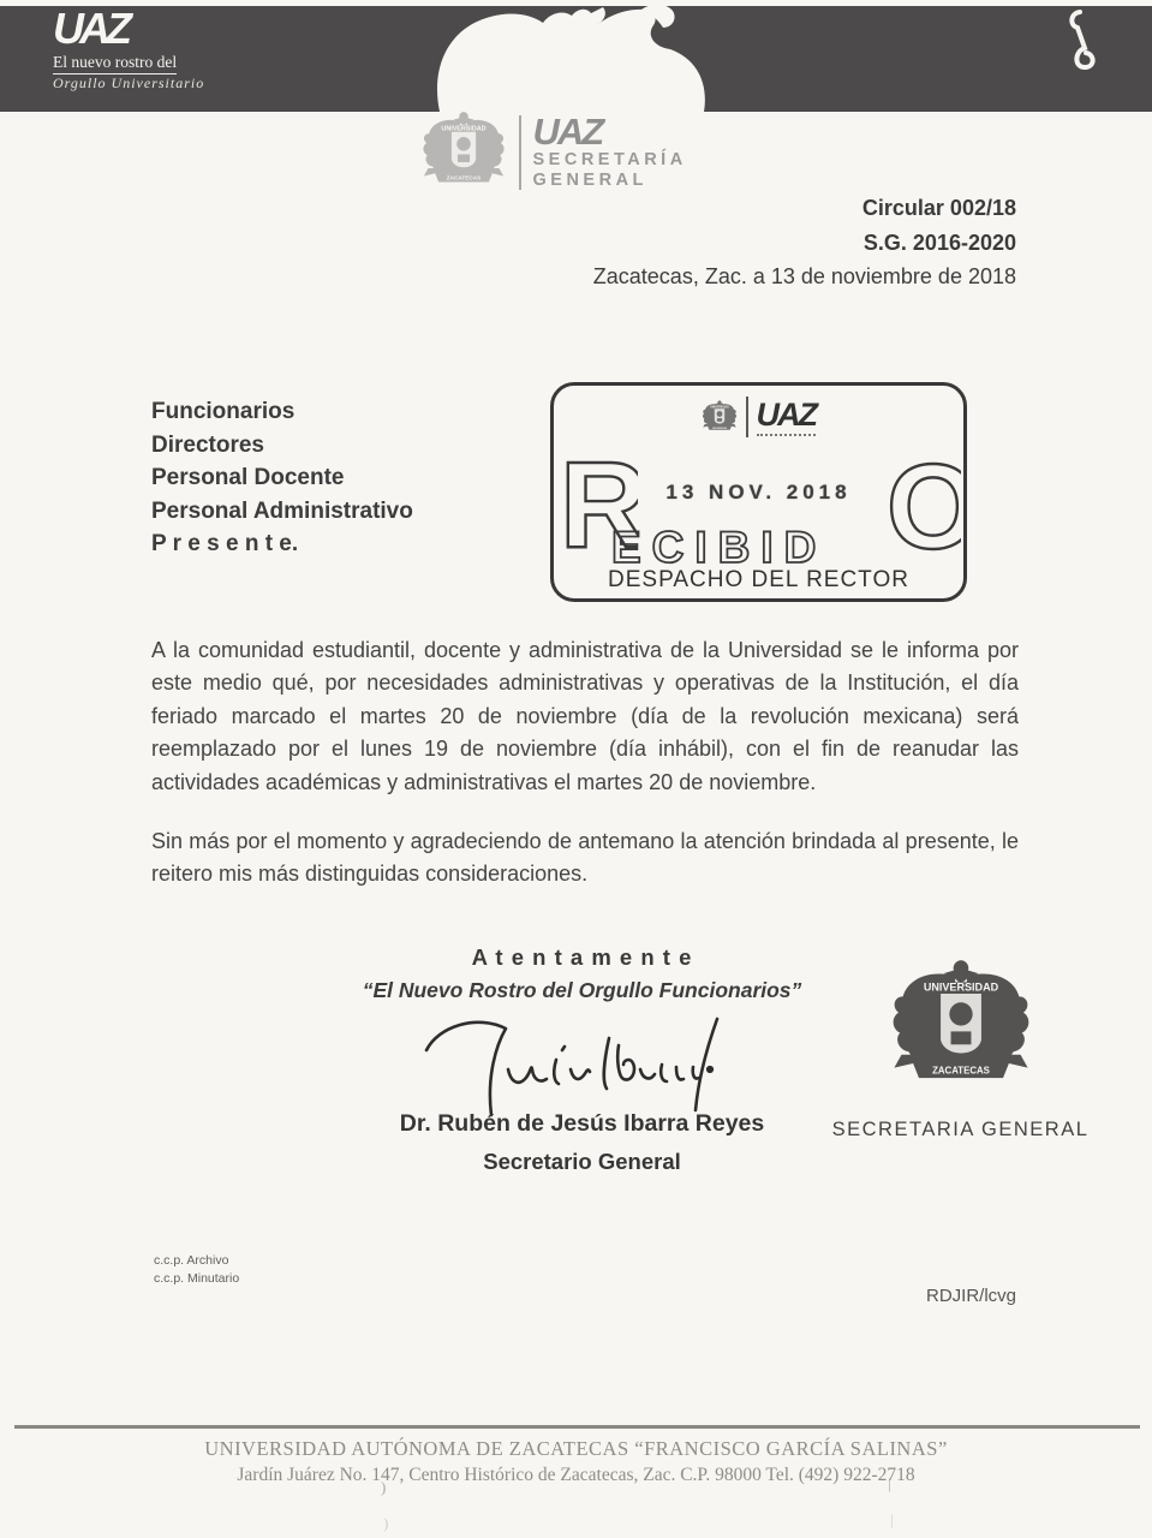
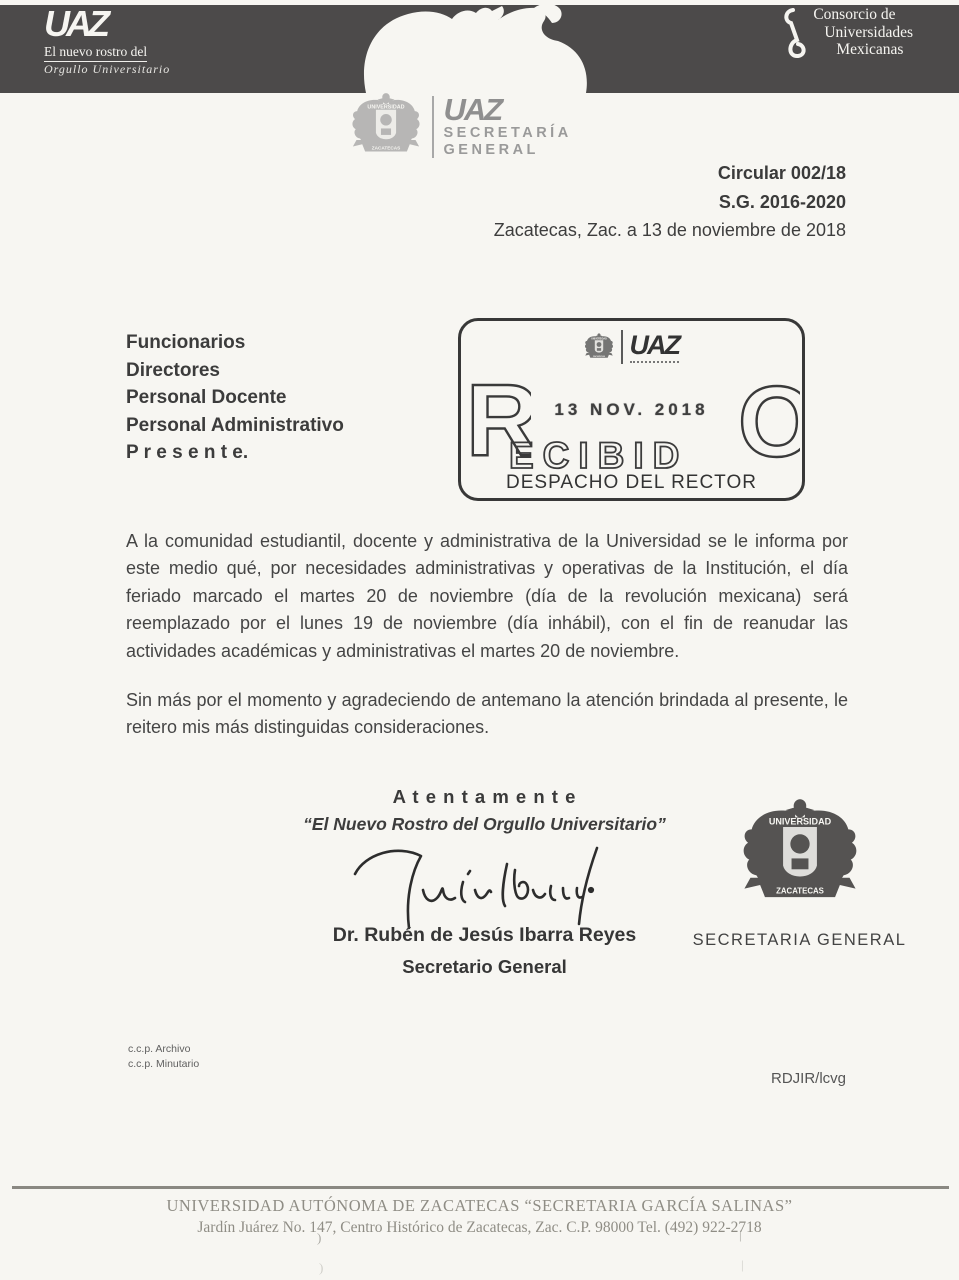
  UAZ
  El nuevo rostro del
  Orgullo Universitario
+ Consorcio de
+ Universidades
+ Mexicanas
  UAZ
  SECRETARÍA
  GENERAL
  Circular 002/18
  S.G. 2016-2020
  Zacatecas, Zac. a 13 de noviembre de 2018
  Funcionarios
  Directores
  Personal Docente
  Personal Administrativo
  P r e s e n t e.
  UAZ
  R
  O
  13 NOV. 2018
  ECIBID
  DESPACHO DEL RECTOR
  A la comunidad estudiantil, docente y administrativa de la Universidad se le informa por este medio qué, por necesidades administrativas y operativas de la Institución, el día feriado marcado el martes 20 de noviembre (día de la revolución mexicana) será reemplazado por el lunes 19 de noviembre (día inhábil), con el fin de reanudar las actividades académicas y administrativas el martes 20 de noviembre.
  Sin más por el momento y agradeciendo de antemano la atención brindada al presente, le reitero mis más distinguidas consideraciones.
  A t e n t a m e n t e
- “El Nuevo Rostro del Orgullo Funcionarios”
+ “El Nuevo Rostro del Orgullo Universitario”
  Dr. Rubén de Jesús Ibarra Reyes
  Secretario General
  SECRETARIA GENERAL
  c.c.p. Archivo
  c.c.p. Minutario
  RDJIR/lcvg
- UNIVERSIDAD AUTÓNOMA DE ZACATECAS “FRANCISCO GARCÍA SALINAS”
+ UNIVERSIDAD AUTÓNOMA DE ZACATECAS “SECRETARIA GARCÍA SALINAS”
  Jardín Juárez No. 147, Centro Histórico de Zacatecas, Zac. C.P. 98000 Tel. (492) 922-2718
  )
  |
  )
  |
